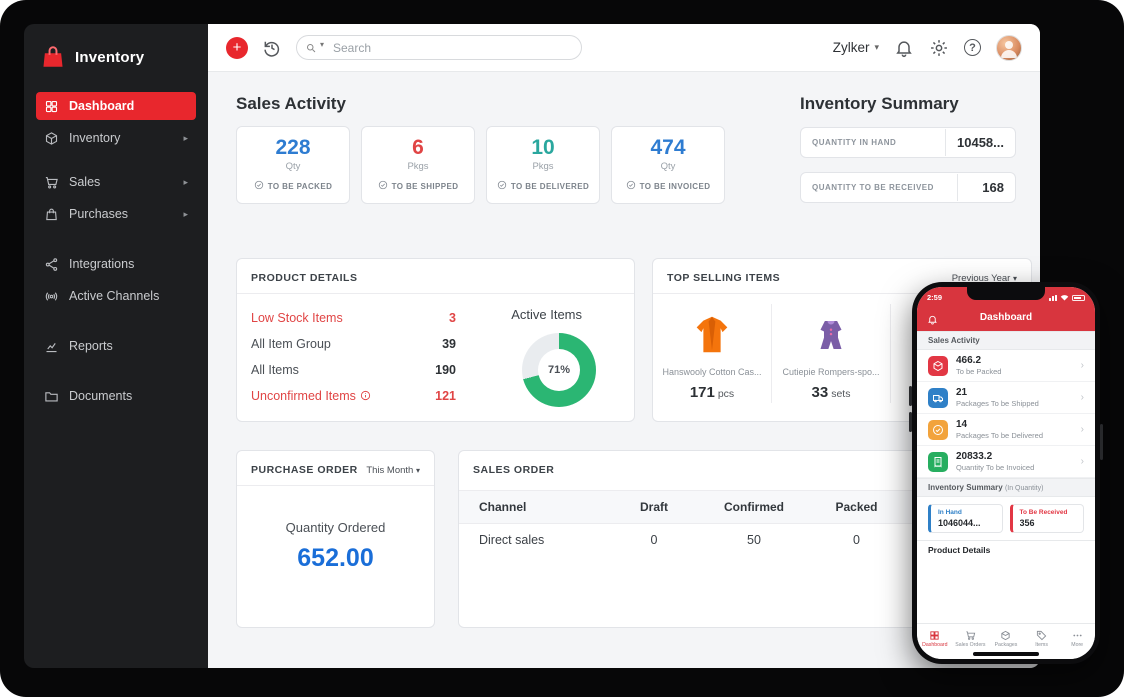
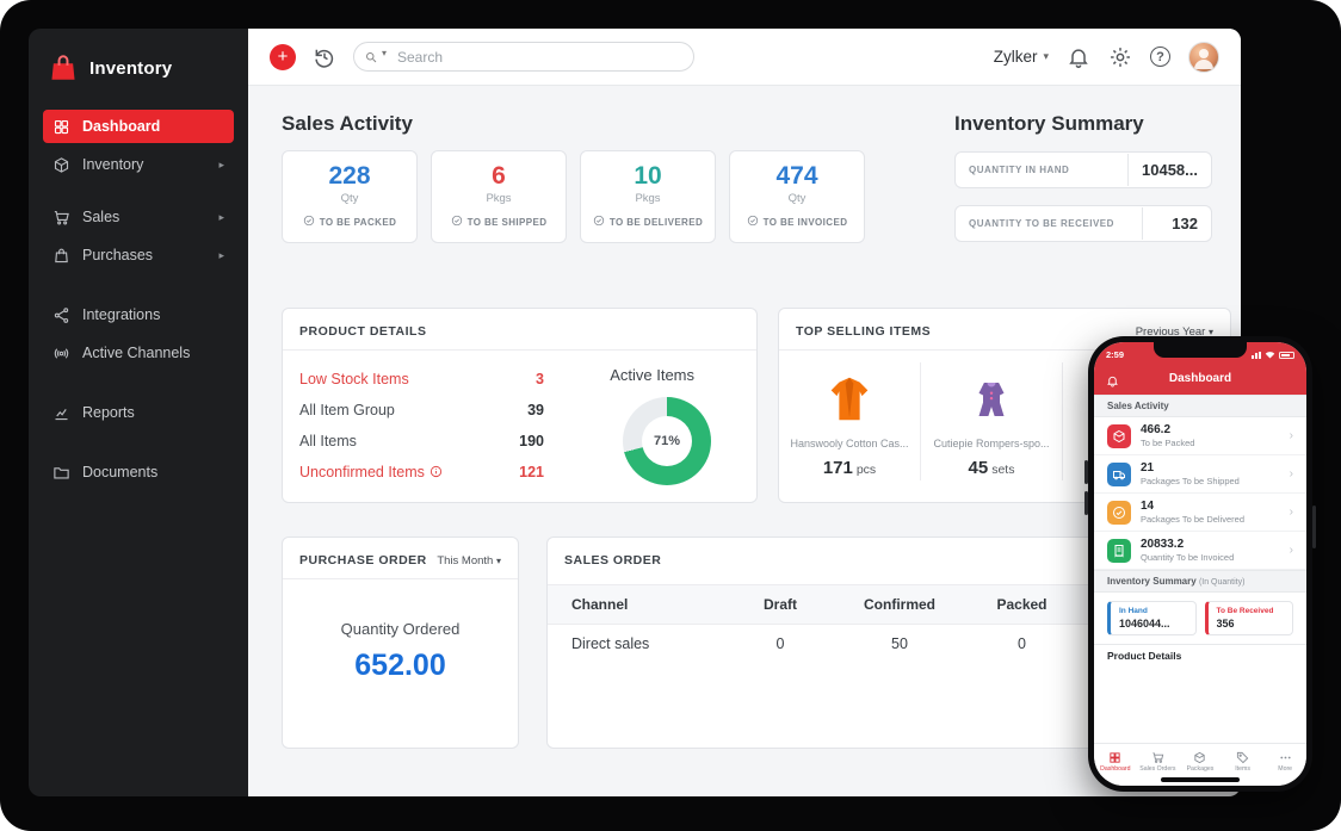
  Inventory
  Dashboard
  Inventory
  ▸
  Sales
  ▸
  Purchases
  ▸
  Integrations
  Active Channels
  Reports
  Documents
  +
  ▾
  Search
  Zylker
  ▾
  ?
  Sales Activity
  228
  Qty
  TO BE PACKED
  6
  Pkgs
  TO BE SHIPPED
  10
  Pkgs
  TO BE DELIVERED
  474
  Qty
  TO BE INVOICED
  Inventory Summary
  QUANTITY IN HAND
  10458...
  QUANTITY TO BE RECEIVED
- 168
+ 132
  PRODUCT DETAILS
  Low Stock Items
  3
  All Item Group
  39
  All Items
  190
  Unconfirmed Items
  121
  Active Items
  71%
  TOP SELLING ITEMS
  Previous Year ▾
  Hanswooly Cotton Cas...
  171 pcs
  Cutiepie Rompers-spo...
- 33 sets
+ 45 sets
  PURCHASE ORDER
  This Month ▾
  Quantity Ordered
  652.00
  SALES ORDER
  Channel
  Draft
  Confirmed
  Packed
  Direct sales
  0
  50
  0
  2:59
  Dashboard
  Sales Activity
  466.2
  To be Packed
  ›
  21
  Packages To be Shipped
  ›
  14
  Packages To be Delivered
  ›
  20833.2
  Quantity To be Invoiced
  ›
  1046044...
  356
  Product Details
